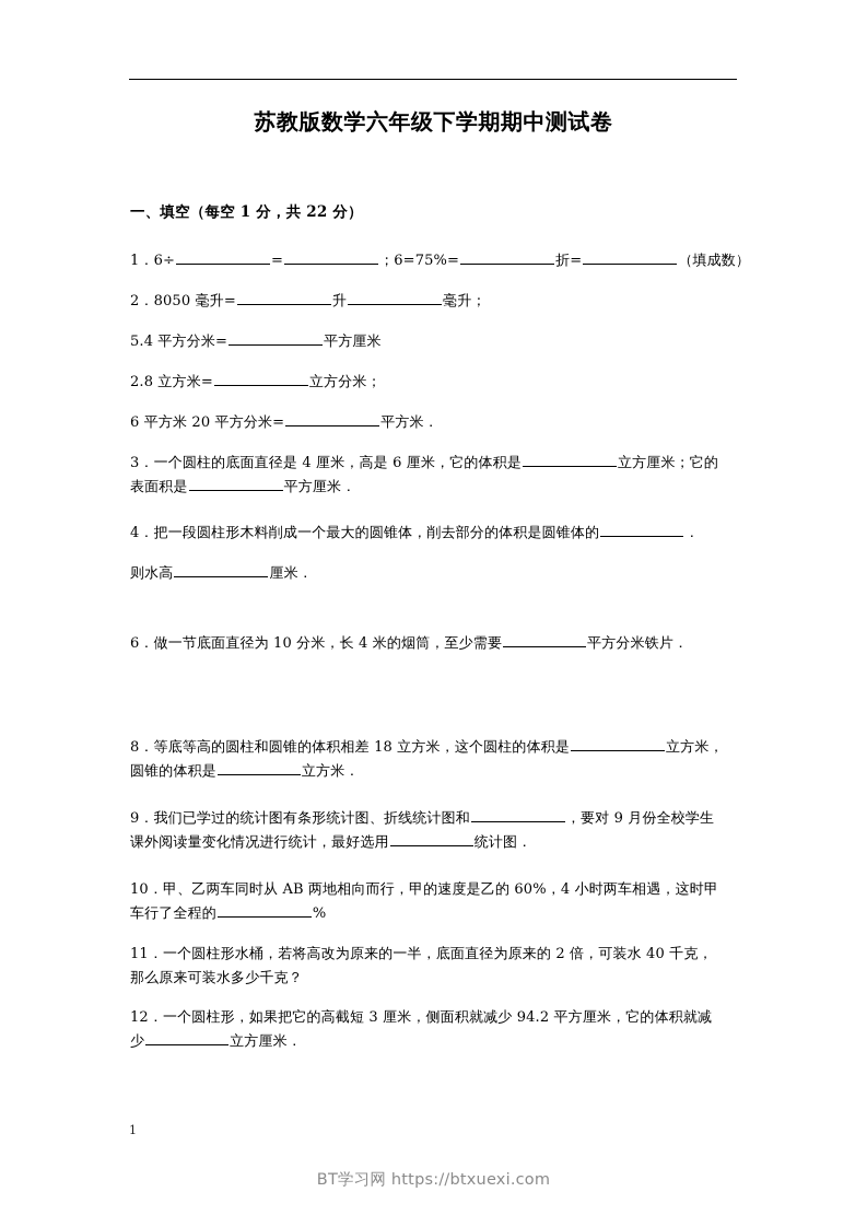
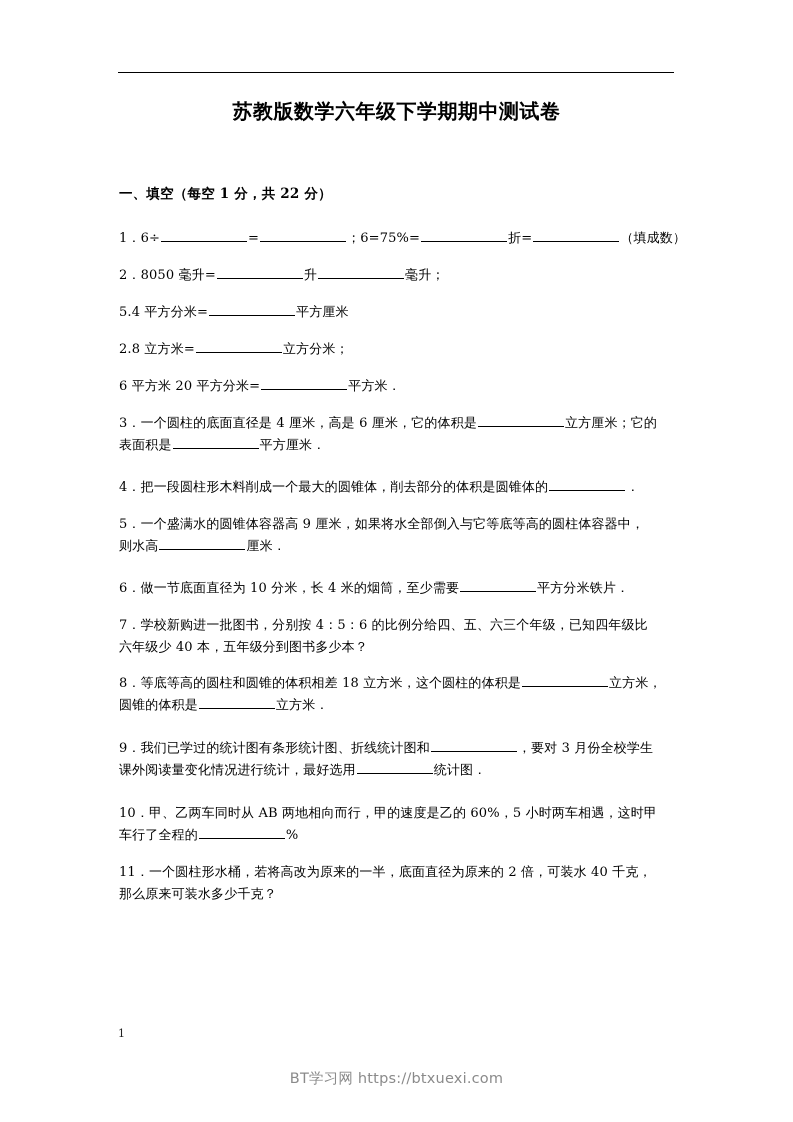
  苏教版数学六年级下学期期中测试卷
  一、填空（每空 1 分，共 22 分）
  1．6÷ = ；6=75%= 折= （填成数）
  2．8050 毫升= 升 毫升；
  5.4 平方分米= 平方厘米
  2.8 立方米= 立方分米；
  6 平方米 20 平方分米= 平方米．
  3．一个圆柱的底面直径是 4 厘米，高是 6 厘米，它的体积是 立方厘米；它的
  表面积是 平方厘米．
  4．把一段圆柱形木料削成一个最大的圆锥体，削去部分的体积是圆锥体的 ．
+ 5．一个盛满水的圆锥体容器高 9 厘米，如果将水全部倒入与它等底等高的圆柱体容器中，
  则水高 厘米．
  6．做一节底面直径为 10 分米，长 4 米的烟筒，至少需要 平方分米铁片．
+ 7．学校新购进一批图书，分别按 4：5：6 的比例分给四、五、六三个年级，已知四年级比
+ 六年级少 40 本，五年级分到图书多少本？
  8．等底等高的圆柱和圆锥的体积相差 18 立方米，这个圆柱的体积是 立方米，
  圆锥的体积是 立方米．
- 9．我们已学过的统计图有条形统计图、折线统计图和 ，要对 9 月份全校学生
+ 9．我们已学过的统计图有条形统计图、折线统计图和 ，要对 3 月份全校学生
  课外阅读量变化情况进行统计，最好选用 统计图．
- 10．甲、乙两车同时从 AB 两地相向而行，甲的速度是乙的 60%，4 小时两车相遇，这时甲
+ 10．甲、乙两车同时从 AB 两地相向而行，甲的速度是乙的 60%，5 小时两车相遇，这时甲
  车行了全程的 %
  11．一个圆柱形水桶，若将高改为原来的一半，底面直径为原来的 2 倍，可装水 40 千克，
  那么原来可装水多少千克？
- 12．一个圆柱形，如果把它的高截短 3 厘米，侧面积就减少 94.2 平方厘米，它的体积就减
- 少 立方厘米．
  1
  BT学习网 https://btxuexi.com
